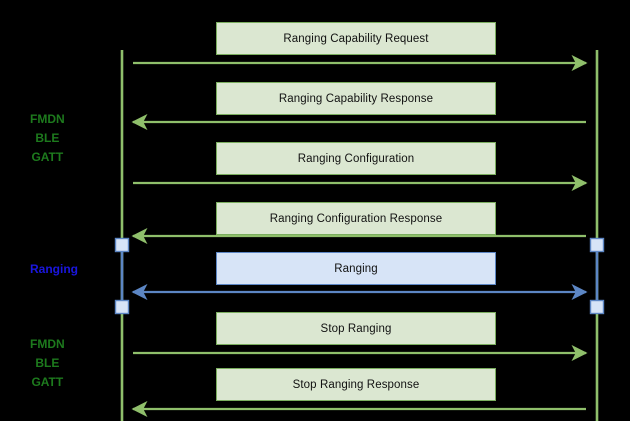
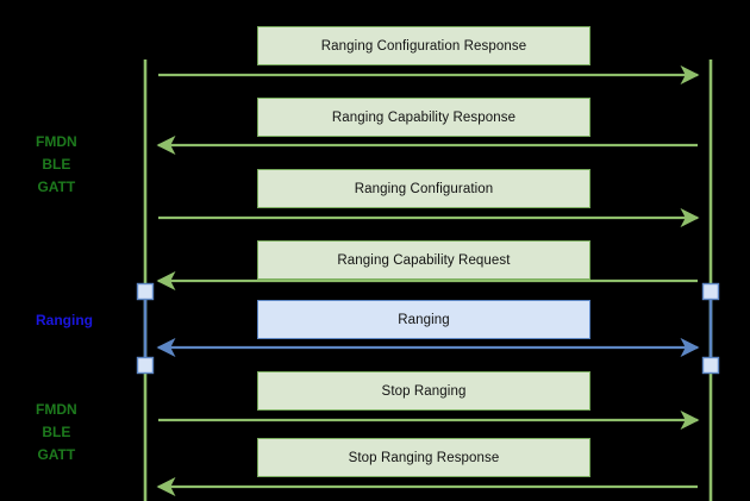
- Ranging Capability Request
+ Ranging Configuration Response
  Ranging Capability Response
  Ranging Configuration
- Ranging Configuration Response
+ Ranging Capability Request
  Ranging
  Stop Ranging
  Stop Ranging Response
  FMDN
  BLE
  GATT
  Ranging
  FMDN
  BLE
  GATT
